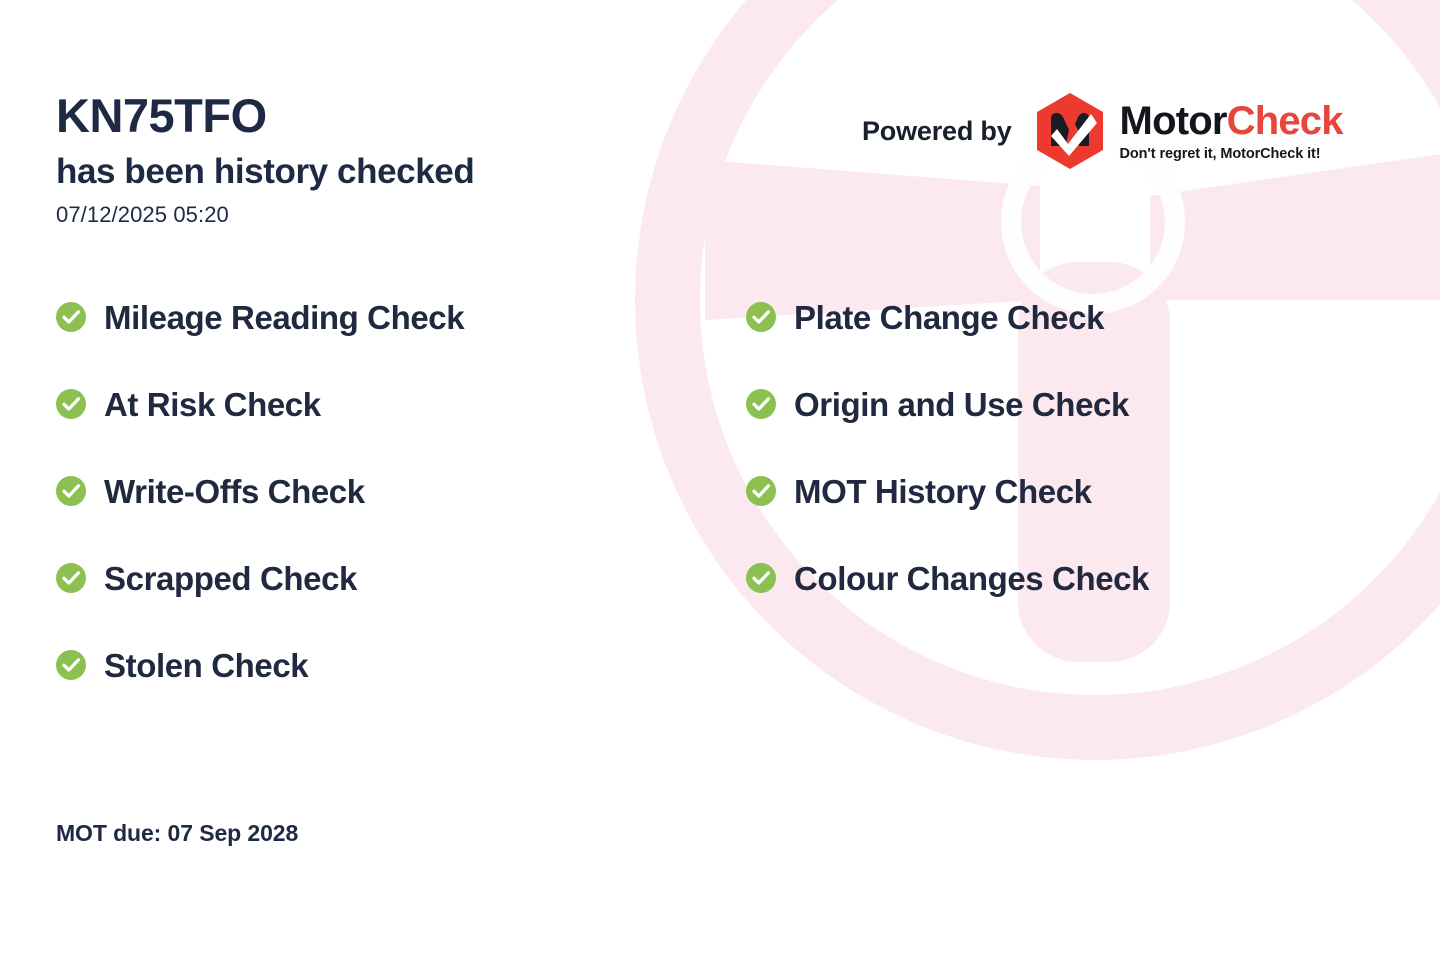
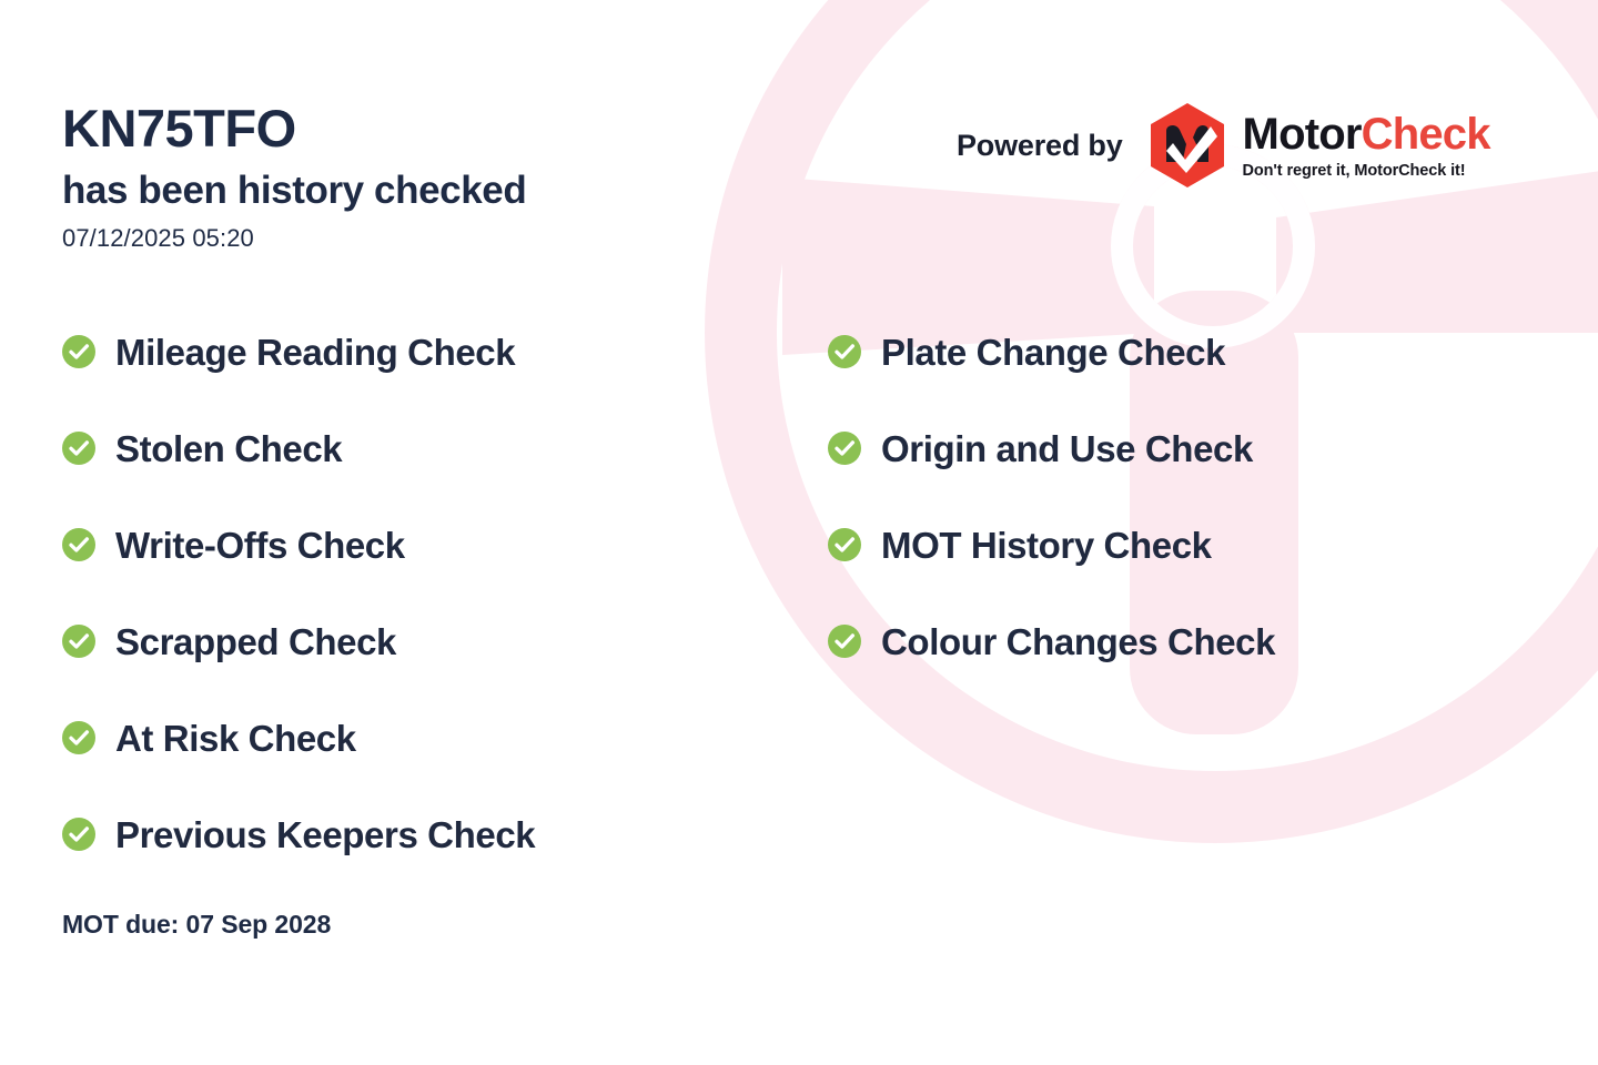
  KN75TFO
  has been history checked
  07/12/2025 05:20
  Powered by
  MotorCheck
  Don't regret it, MotorCheck it!
  Mileage Reading Check
- At Risk Check
+ Stolen Check
  Write-Offs Check
  Scrapped Check
- Stolen Check
+ At Risk Check
+ Previous Keepers Check
  Plate Change Check
  Origin and Use Check
  MOT History Check
  Colour Changes Check
  MOT due: 07 Sep 2028
